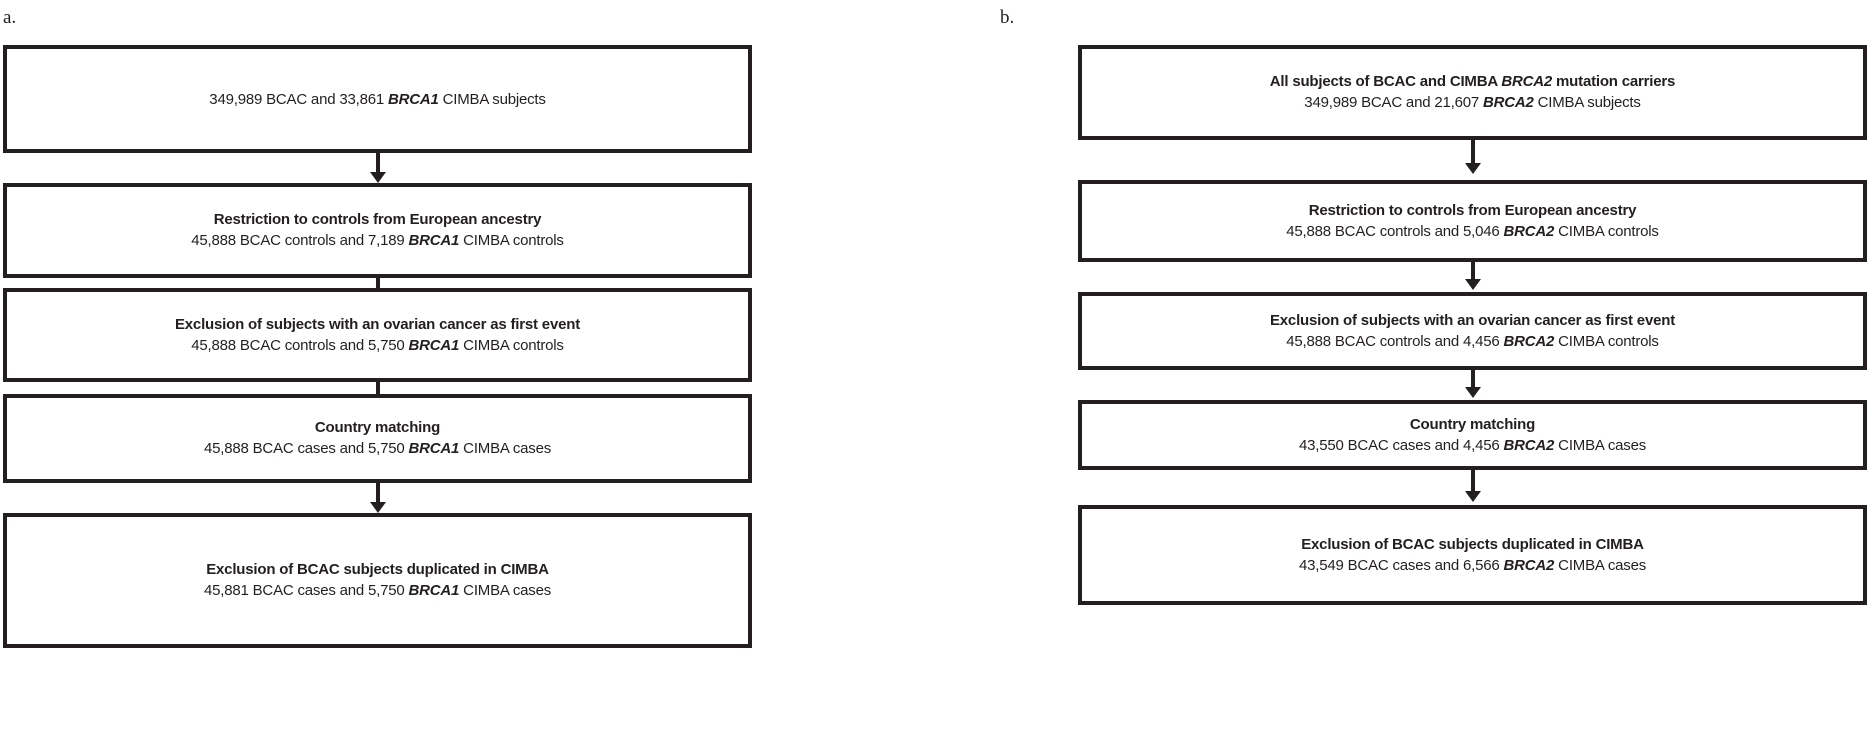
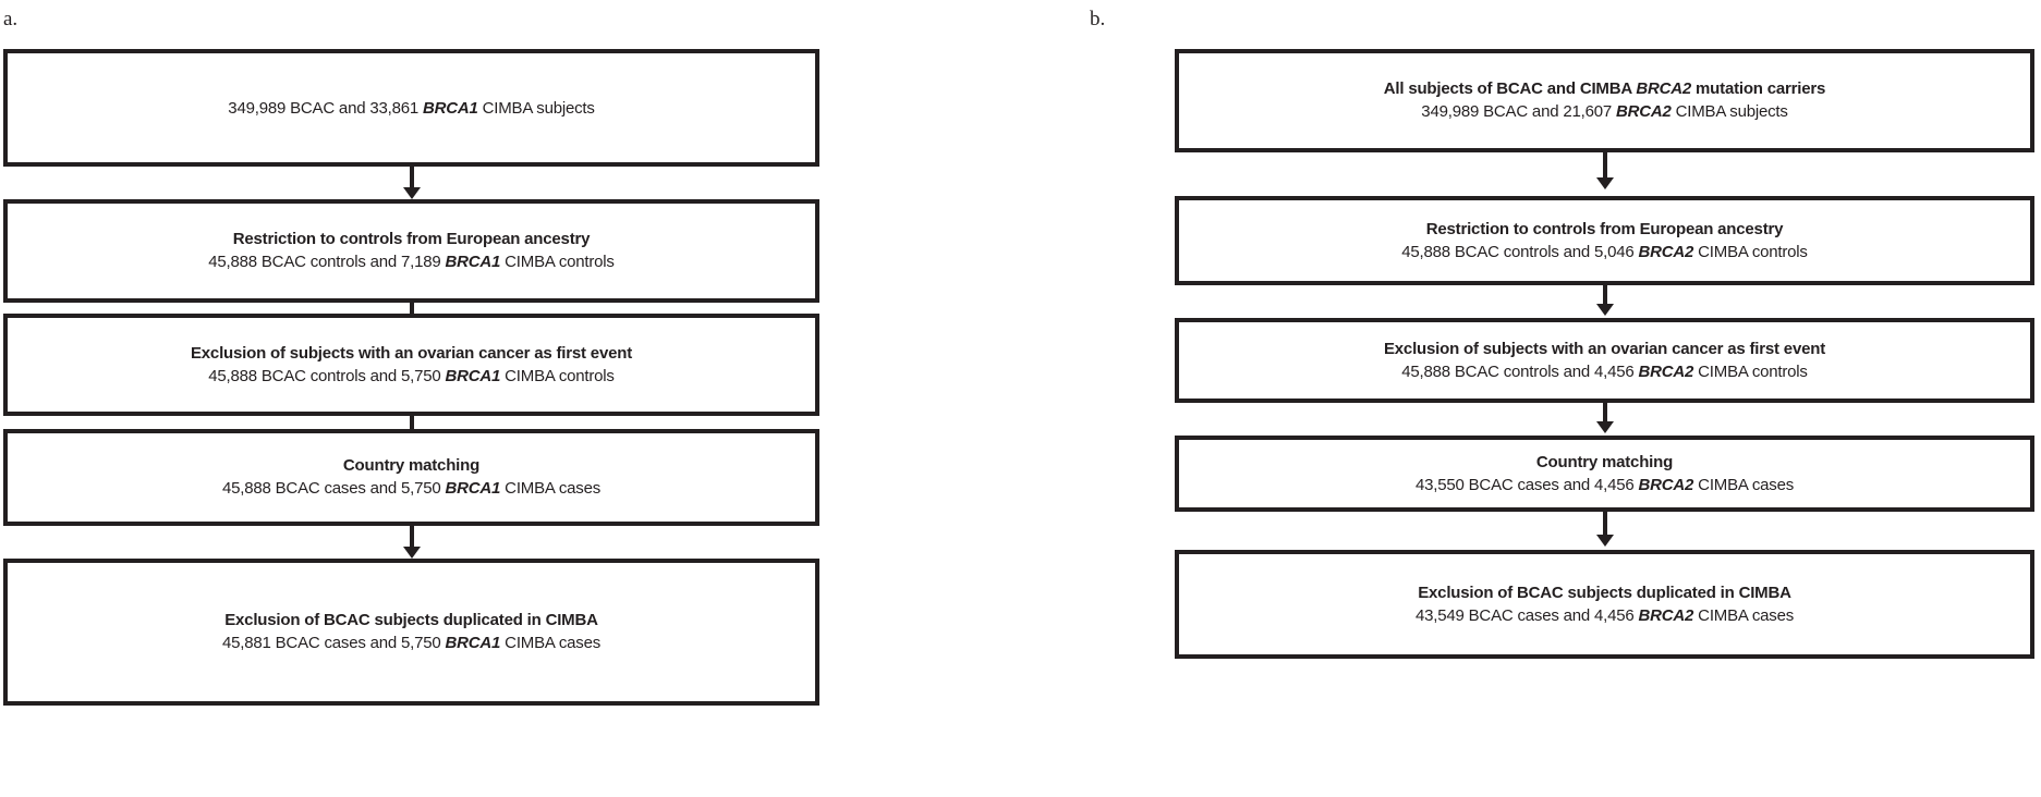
  a.
  349,989 BCAC and 33,861 BRCA1 CIMBA subjects
  Restriction to controls from European ancestry
  45,888 BCAC controls and 7,189 BRCA1 CIMBA controls
  Exclusion of subjects with an ovarian cancer as first event
  45,888 BCAC controls and 5,750 BRCA1 CIMBA controls
  Country matching
  45,888 BCAC cases and 5,750 BRCA1 CIMBA cases
  Exclusion of BCAC subjects duplicated in CIMBA
  45,881 BCAC cases and 5,750 BRCA1 CIMBA cases
  b.
  All subjects of BCAC and CIMBA BRCA2 mutation carriers
  349,989 BCAC and 21,607 BRCA2 CIMBA subjects
  Restriction to controls from European ancestry
  45,888 BCAC controls and 5,046 BRCA2 CIMBA controls
  Exclusion of subjects with an ovarian cancer as first event
  45,888 BCAC controls and 4,456 BRCA2 CIMBA controls
  Country matching
  43,550 BCAC cases and 4,456 BRCA2 CIMBA cases
  Exclusion of BCAC subjects duplicated in CIMBA
- 43,549 BCAC cases and 6,566 BRCA2 CIMBA cases
+ 43,549 BCAC cases and 4,456 BRCA2 CIMBA cases
